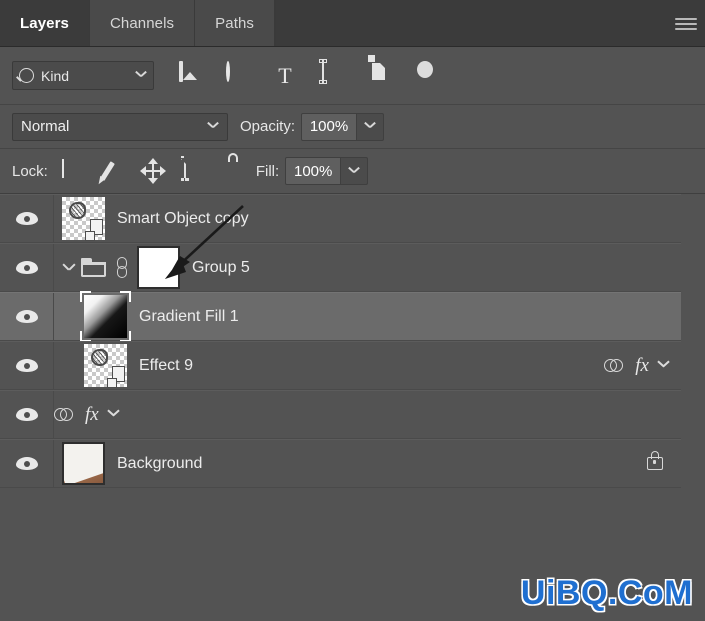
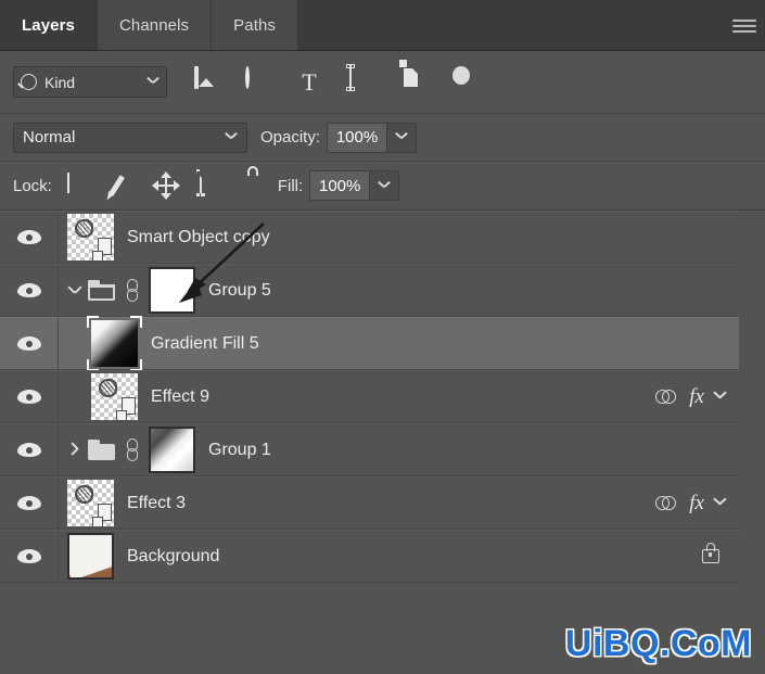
  Layers
  Channels
  Paths
  Kind
  T
  Normal
  Opacity:
  100%
  Lock:
  Fill:
  100%
  Smart Object copy
  Group 5
- Gradient Fill 1
+ Gradient Fill 5
  Effect 9
  fx
+ Group 1
+ Effect 3
  fx
  Background
  UiBQ.CoM
